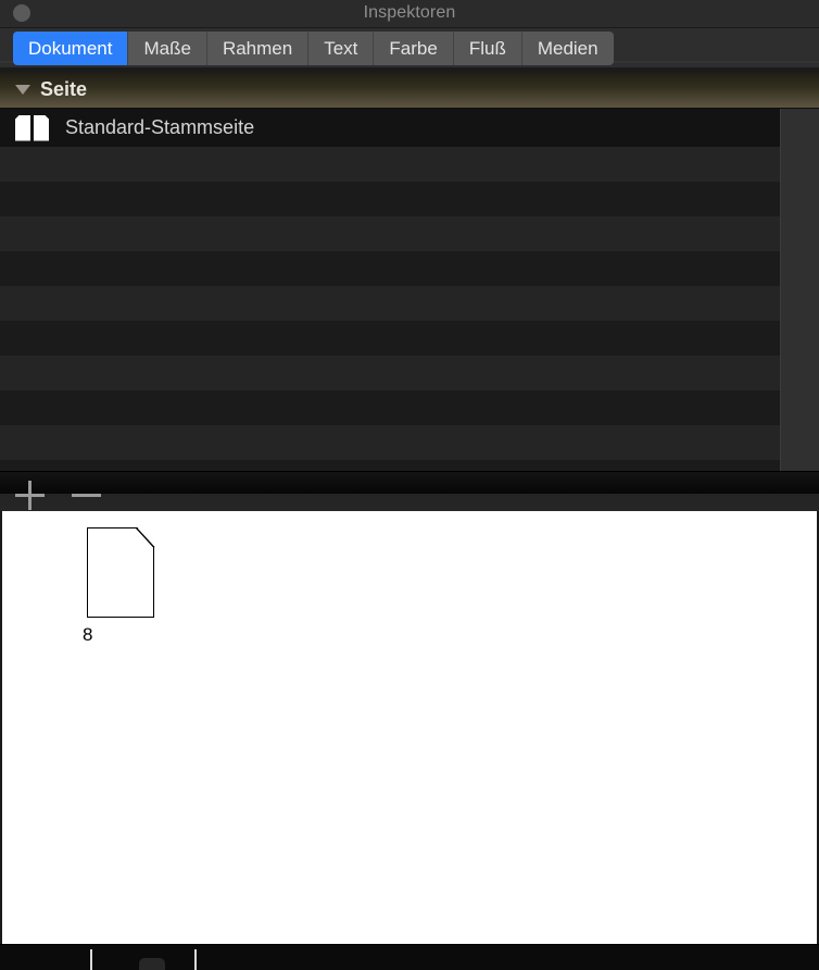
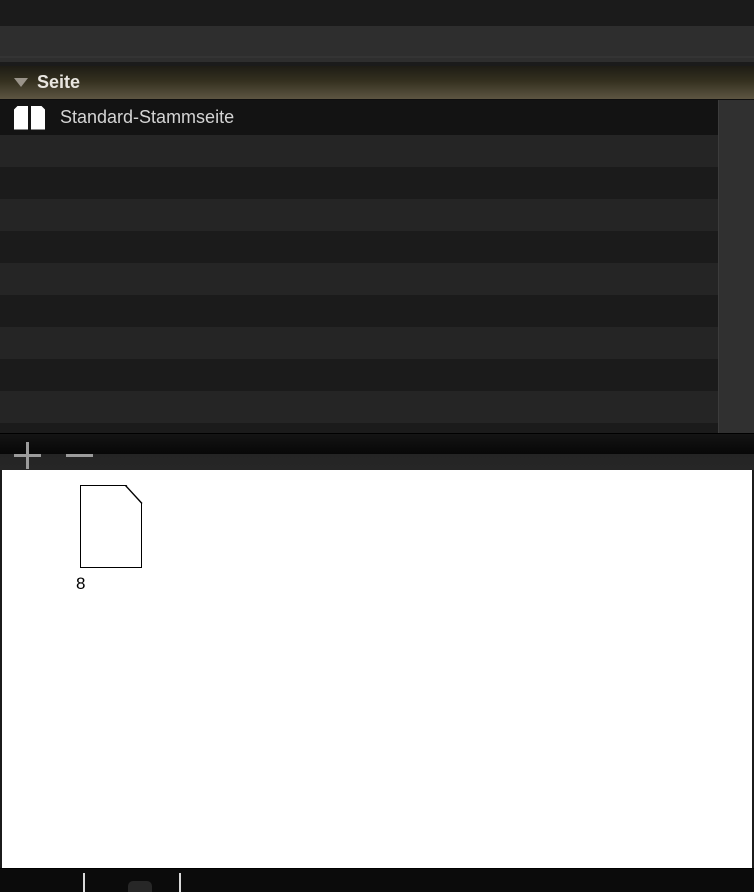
- Inspektoren
- Dokument
- Maße
- Rahmen
- Text
- Farbe
- Fluß
- Medien
  Seite
  Standard-Stammseite
  8
